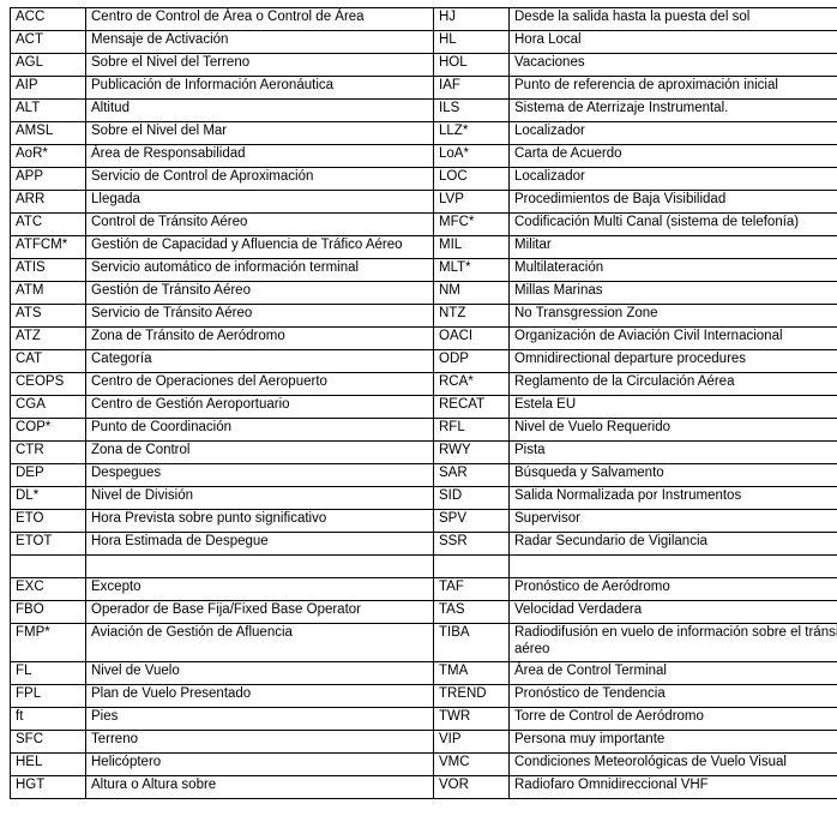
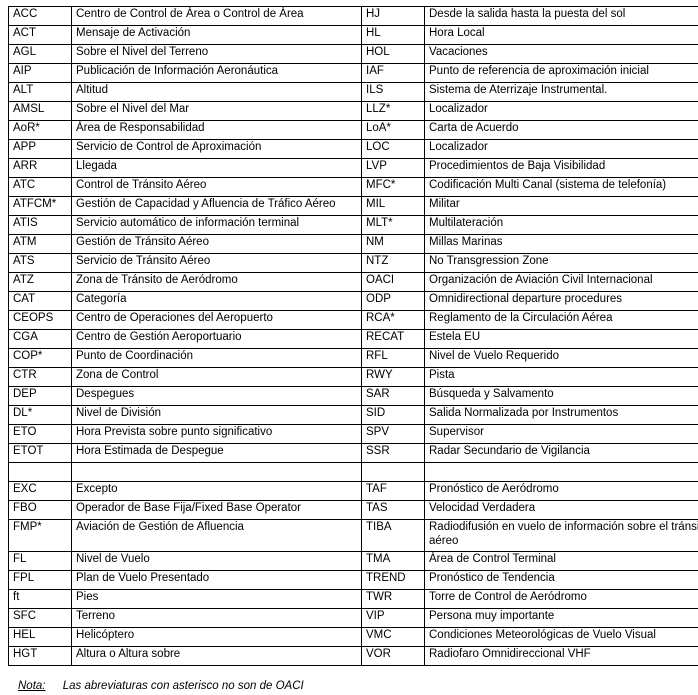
  ACC	Centro de Control de Área o Control de Área	HJ	Desde la salida hasta la puesta del sol
  ACT	Mensaje de Activación	HL	Hora Local
  AGL	Sobre el Nivel del Terreno	HOL	Vacaciones
  AIP	Publicación de Información Aeronáutica	IAF	Punto de referencia de aproximación inicial
  ALT	Altitud	ILS	Sistema de Aterrizaje Instrumental.
  AMSL	Sobre el Nivel del Mar	LLZ*	Localizador
  AoR*	Área de Responsabilidad	LoA*	Carta de Acuerdo
  APP	Servicio de Control de Aproximación	LOC	Localizador
  ARR	Llegada	LVP	Procedimientos de Baja Visibilidad
  ATC	Control de Tránsito Aéreo	MFC*	Codificación Multi Canal (sistema de telefonía)
  ATFCM*	Gestión de Capacidad y Afluencia de Tráfico Aéreo	MIL	Militar
  ATIS	Servicio automático de información terminal	MLT*	Multilateración
  ATM	Gestión de Tránsito Aéreo	NM	Millas Marinas
  ATS	Servicio de Tránsito Aéreo	NTZ	No Transgression Zone
  ATZ	Zona de Tránsito de Aeródromo	OACI	Organización de Aviación Civil Internacional
  CAT	Categoría	ODP	Omnidirectional departure procedures
  CEOPS	Centro de Operaciones del Aeropuerto	RCA*	Reglamento de la Circulación Aérea
  CGA	Centro de Gestión Aeroportuario	RECAT	Estela EU
  COP*	Punto de Coordinación	RFL	Nivel de Vuelo Requerido
  CTR	Zona de Control	RWY	Pista
  DEP	Despegues	SAR	Búsqueda y Salvamento
  DL*	Nivel de División	SID	Salida Normalizada por Instrumentos
  ETO	Hora Prevista sobre punto significativo	SPV	Supervisor
  ETOT	Hora Estimada de Despegue	SSR	Radar Secundario de Vigilancia
  EXC	Excepto	TAF	Pronóstico de Aeródromo
  FBO	Operador de Base Fija/Fixed Base Operator	TAS	Velocidad Verdadera
  FMP*	Aviación de Gestión de Afluencia	TIBA	Radiodifusión en vuelo de información sobre el tráns aéreo
  FL	Nivel de Vuelo	TMA	Área de Control Terminal
  FPL	Plan de Vuelo Presentado	TREND	Pronóstico de Tendencia
  ft	Pies	TWR	Torre de Control de Aeródromo
  SFC	Terreno	VIP	Persona muy importante
  HEL	Helicóptero	VMC	Condiciones Meteorológicas de Vuelo Visual
  HGT	Altura o Altura sobre	VOR	Radiofaro Omnidireccional VHF
+ Nota: Las abreviaturas con asterisco no son de OACI
